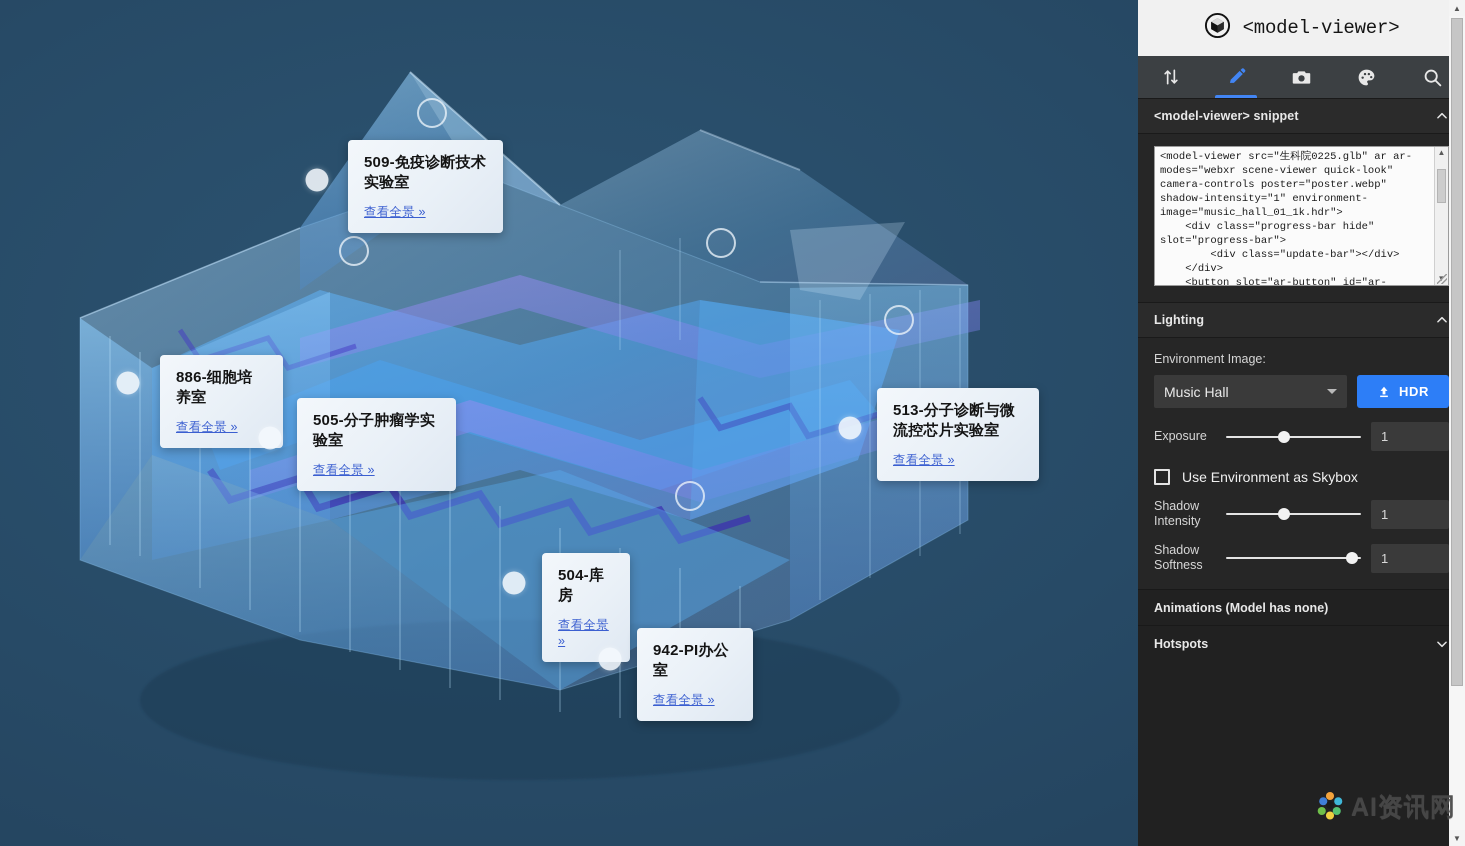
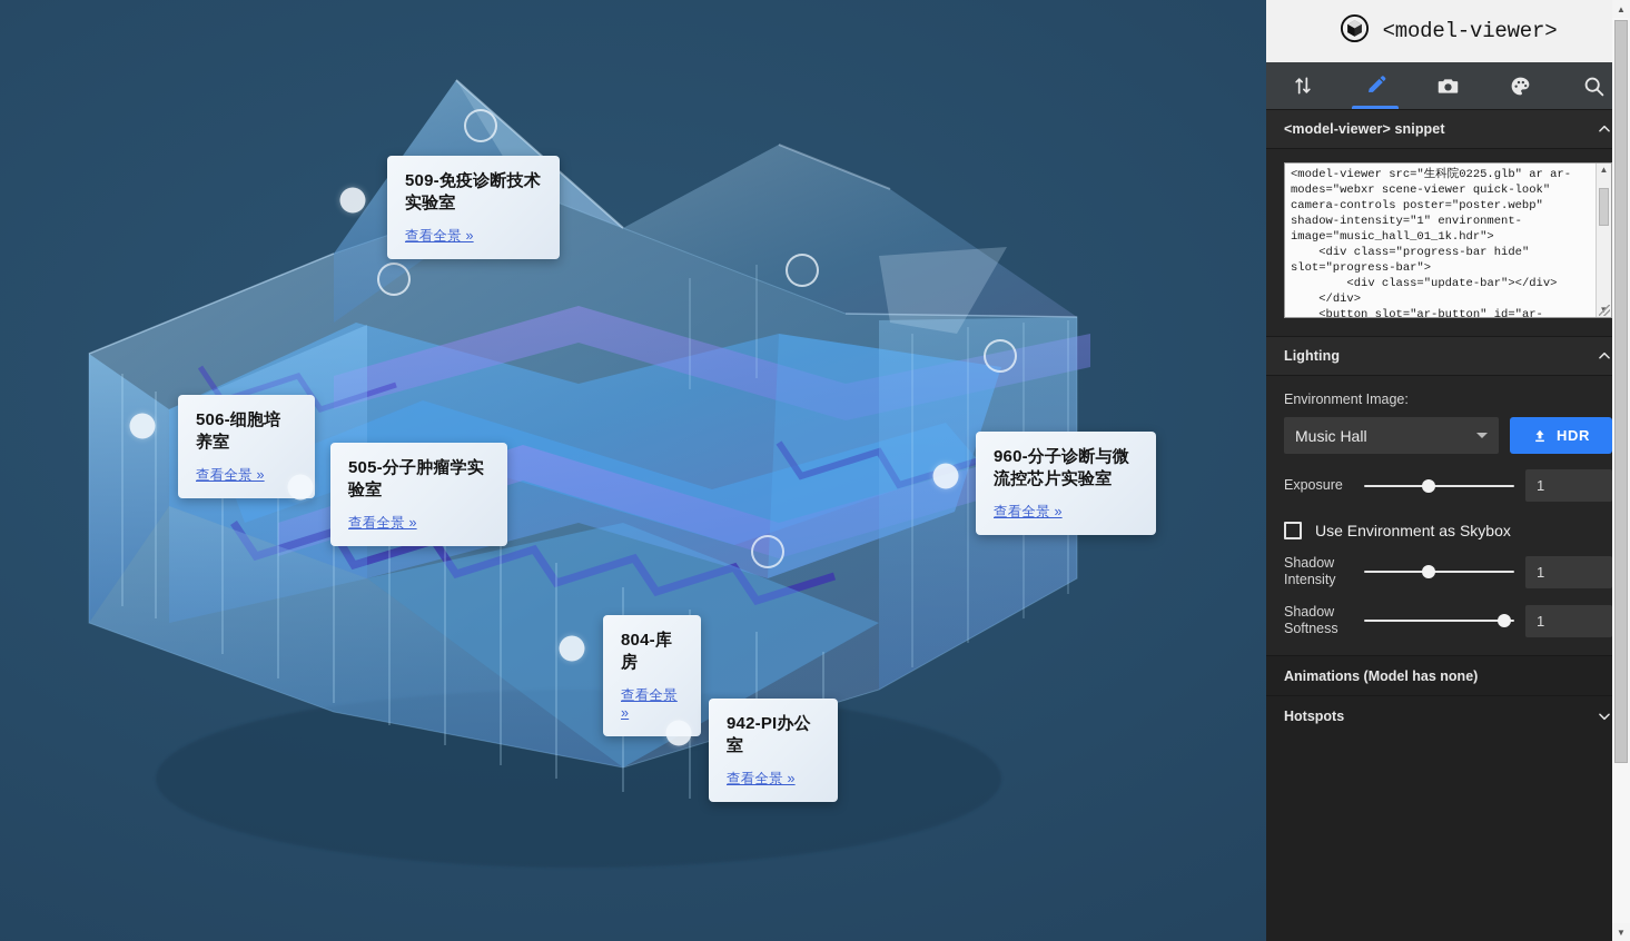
  509-免疫诊断技术实验室
  查看全景 »
- 886-细胞培养室
+ 506-细胞培养室
  查看全景 »
  505-分子肿瘤学实验室
  查看全景 »
- 513-分子诊断与微流控芯片实验室
+ 960-分子诊断与微流控芯片实验室
  查看全景 »
- 504-库房
+ 804-库房
  查看全景 »
  942-PI办公室
  查看全景 »
  <model-viewer>
  <model-viewer> snippet
  <model-viewer src="生科院0225.glb" ar ar-modes="webxr scene-viewer quick-look" camera-controls poster="poster.webp" shadow-intensity="1" environment-image="music_hall_01_1k.hdr">
  <div class="progress-bar hide" slot="progress-bar">
  <div class="update-bar"></div>
  </div>
  <button slot="ar-button" id="ar-
  ▲
  Lighting
  Environment Image:
  Music Hall
  HDR
  Exposure
  1
  Use Environment as Skybox
  Shadow
  Intensity
  1
  Shadow
  Softness
  1
  Animations (Model has none)
  Hotspots
  ▲
  ▼
- AI资讯网
